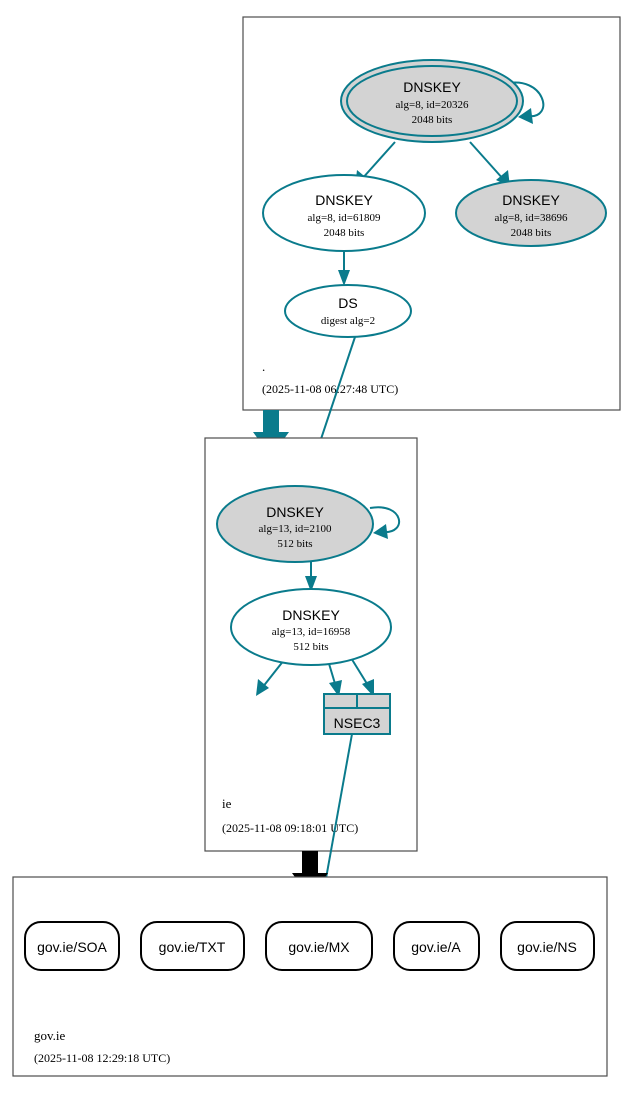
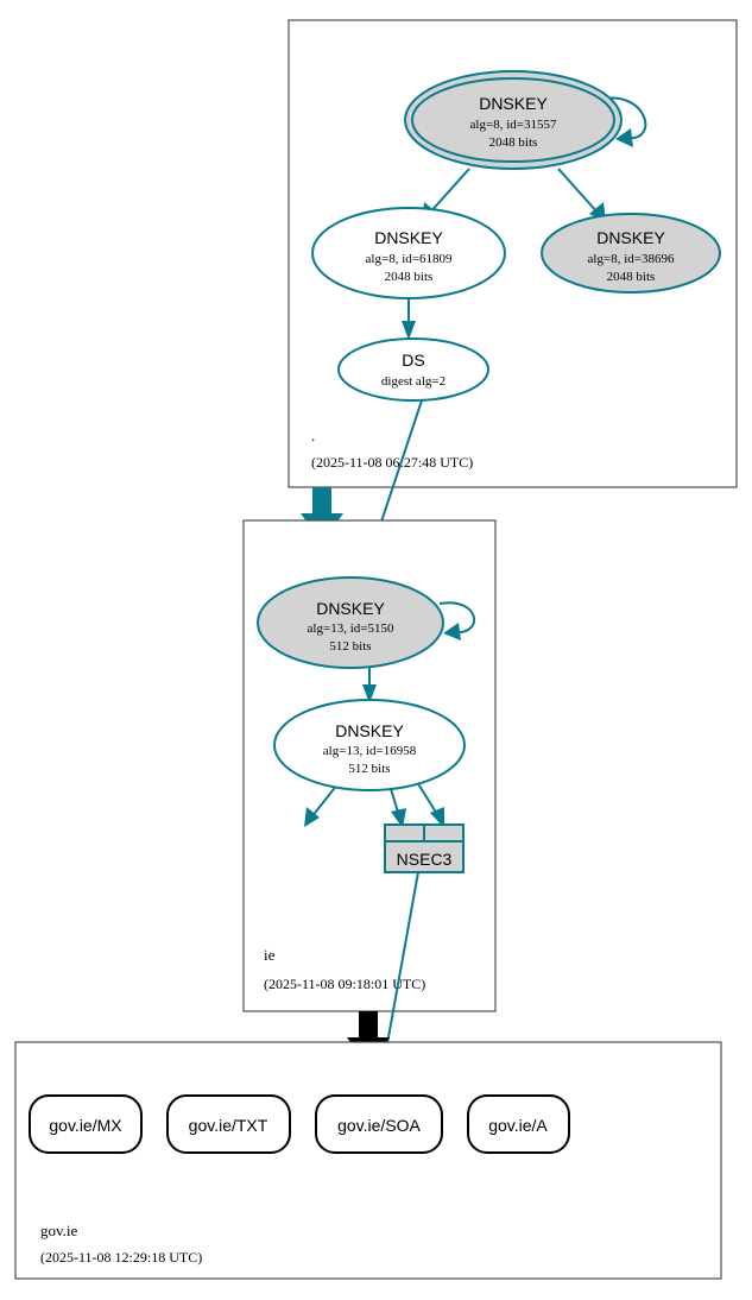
  .
  (2025-11-08 0627:48 UTC)
  DNSKEY
- alg=8, id=20326
+ alg=8, id=31557
  2048 bits
  DNSKEY
  alg=8, id=61809
  2048 bits
  DNSKEY
  alg=8, id=38696
  2048 bits
  DS
  digest alg=2
  ie
  (2025-11-08 09:18:01TC)
  DNSKEY
- alg=13, id=2100
+ alg=13, id=5150
  512 bits
  DNSKEY
  alg=13, id=16958
  512 bits
  NSEC3
  gov.ie
  (2025-11-08 12:29:18 UTC)
- gov.ie/SOA
+ gov.ie/MX
  gov.ie/TXT
- gov.ie/MX
+ gov.ie/SOA
  gov.ie/A
- gov.ie/NS
